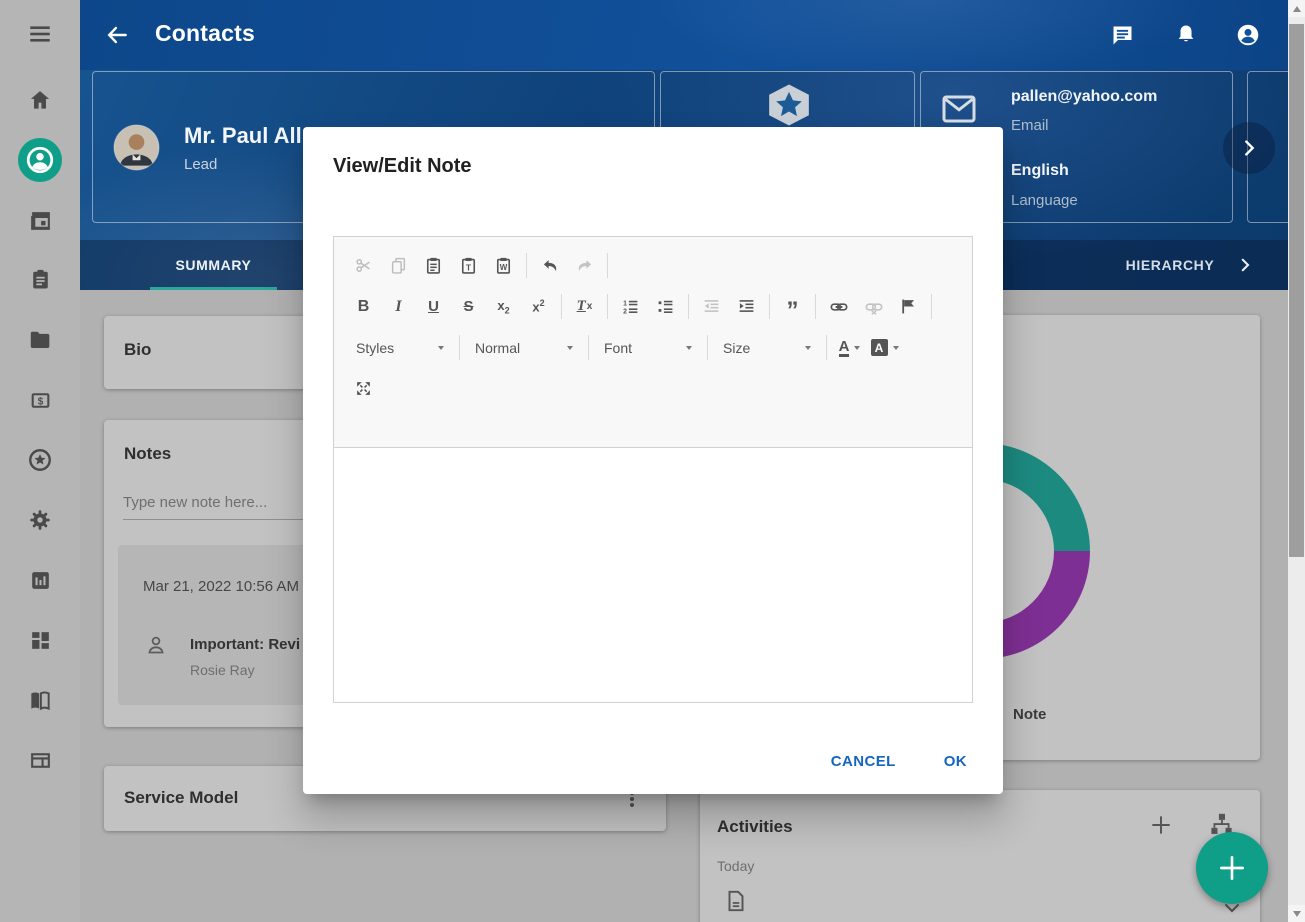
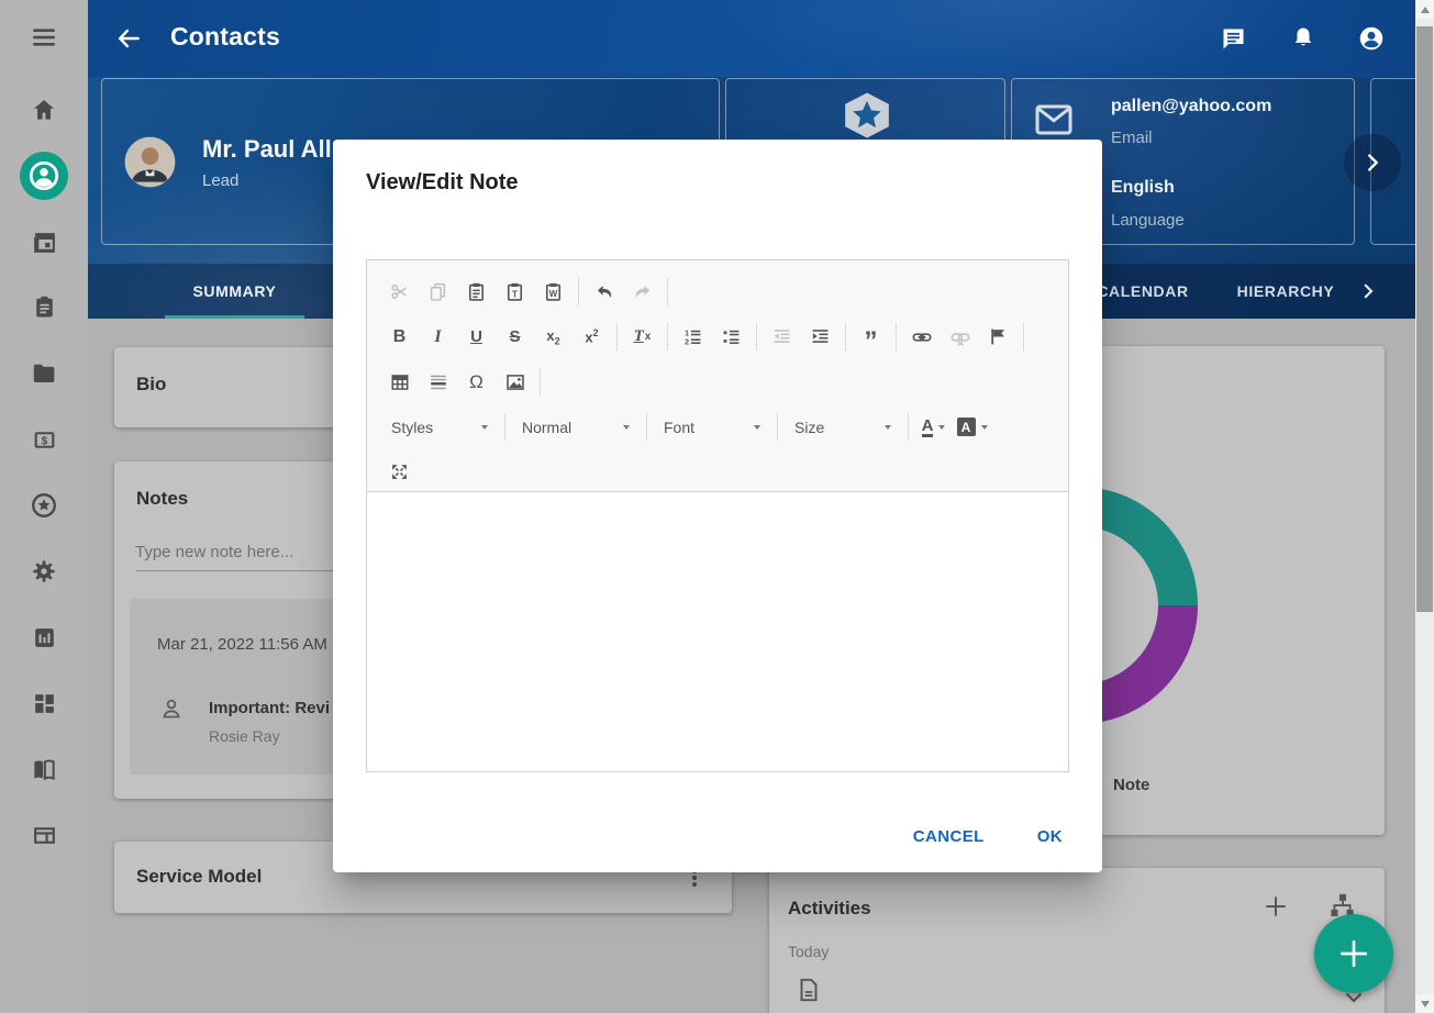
  $
  Contacts
  Mr. Paul All
  Lead
  pallen@yahoo.com
  Email
  English
  Language
  SUMMARY
+ CALENDAR
  HIERARCHY
  Bio
  Notes
  Type new note here...
- Mar 21, 2022 10:56 AM
+ Mar 21, 2022 11:56 AM
  Important: Revi
  Rosie Ray
  Service Model
  Note
  Activities
  Today
  View/Edit Note
  T
  W
  B
  I
  U
  S
  x2
  x2
  T
  x
  ”
+ Ω
  Styles
  Normal
  Font
  Size
  A
  A
  CANCEL
  OK
